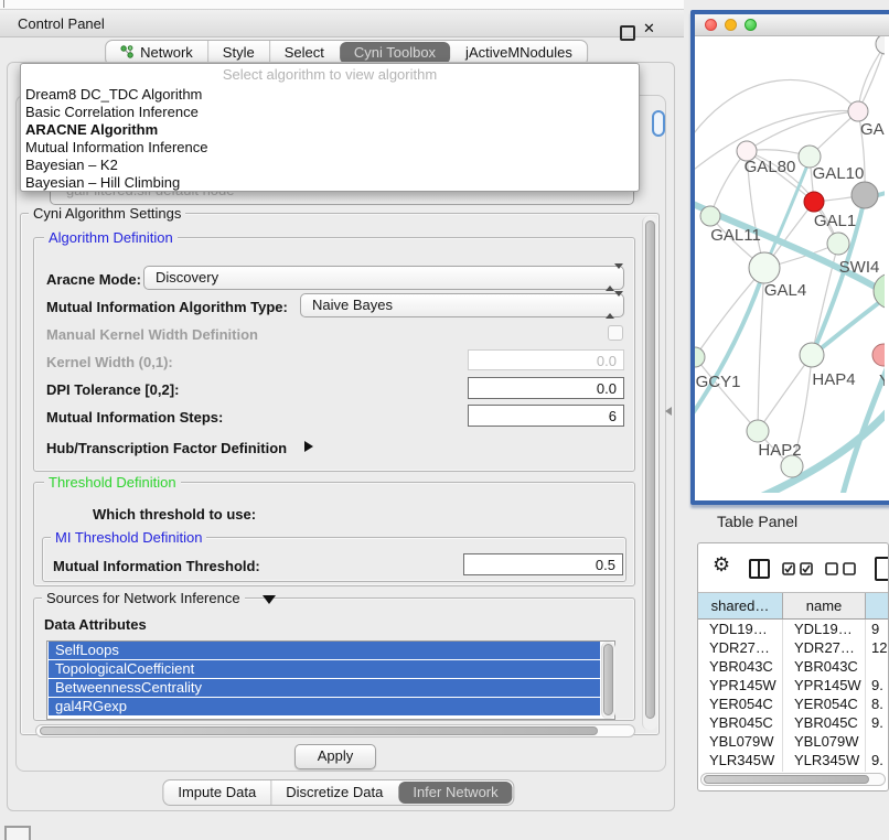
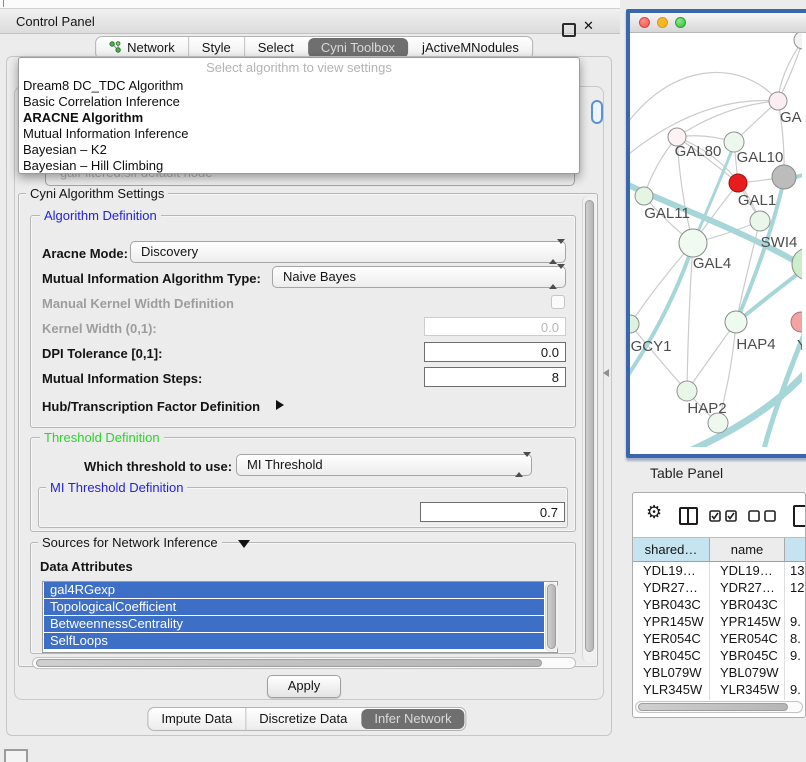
  Control Panel
  ✕
  Network
  Style
  Select
  Cyni Toolbox
  jActiveMNodules
- Select algorithm to view algorithm
+ Select algorithm to view settings
  Dream8 DC_TDC Algorithm
  Basic Correlation Inference
  ARACNE Algorithm
  Mutual Information Inference
  Bayesian – K2
  Bayesian – Hill Climbing
  Cyni Algorithm Settings
  Algorithm Definition
  Aracne Mode:
  Discovery
  Mutual Information Algorithm Type:
  Naive Bayes
  Manual Kernel Width Definition
  Kernel Width (0,1):
  0.0
- DPI Tolerance [0,2]:
+ DPI Tolerance [0,1]:
  0.0
  Mutual Information Steps:
- 6
+ 8
  Hub/Transcription Factor Definition
  Threshold Definition
  Which threshold to use:
+ MI Threshold
  MI Threshold Definition
- Mutual Information Threshold:
- 0.5
+ 0.7
  Sources for Network Inference
  Data Attributes
- SelfLoops
+ gal4RGexp
  TopologicalCoefficient
  BetweennessCentrality
- gal4RGexp
+ SelfLoops
  Apply
  Impute Data
  Discretize Data
  Infer Network
  GAL80
  GAL10
  GAL1
  GAL11
  GAL4
  SWI4
  GCY1
  HAP4
  HAP2
  Table Panel
  ⚙
  shared…
  name
  YDL19…
  YDL19…
- 9
+ 13
  YDR27…
  YDR27…
  12
  YBR043C
  YBR043C
  YPR145W
  YPR145W
  9.
  YER054C
  YER054C
  8.
  YBR045C
  YBR045C
  9.
  YBL079W
  YBL079W
  YLR345W
  YLR345W
  9.
